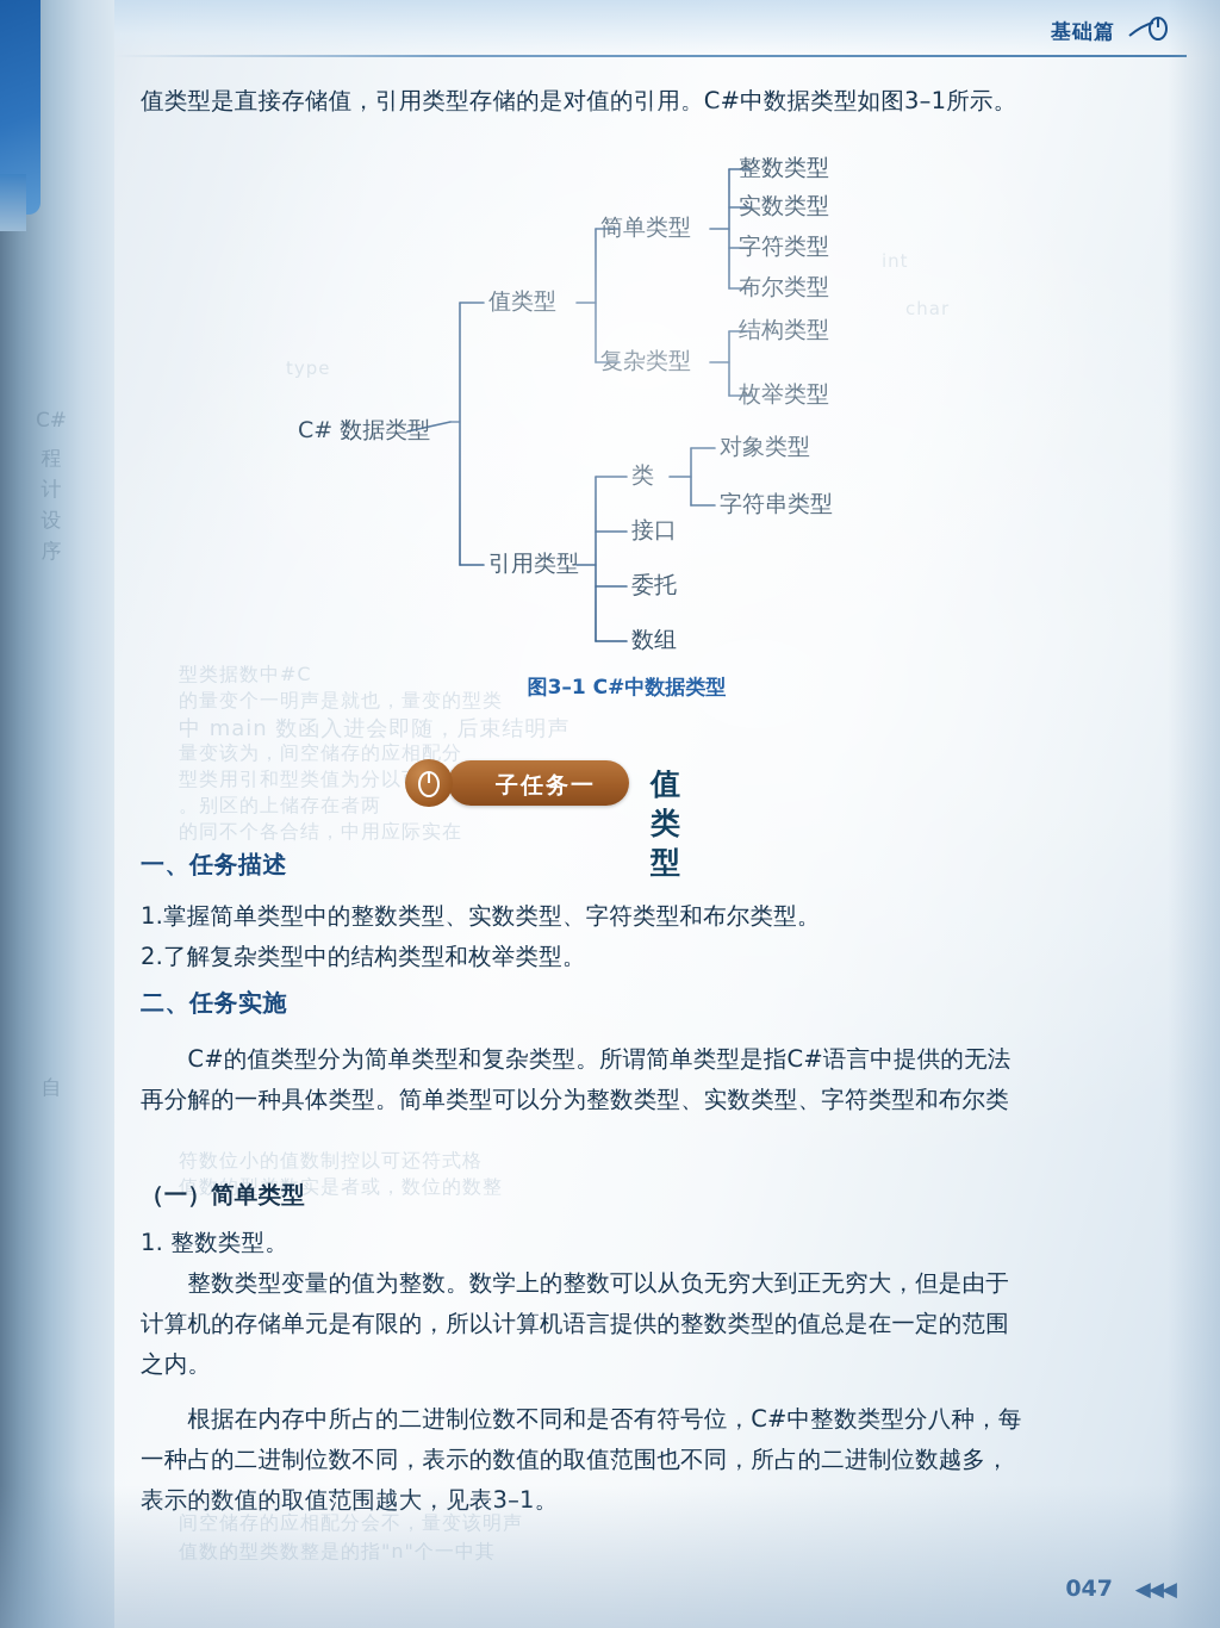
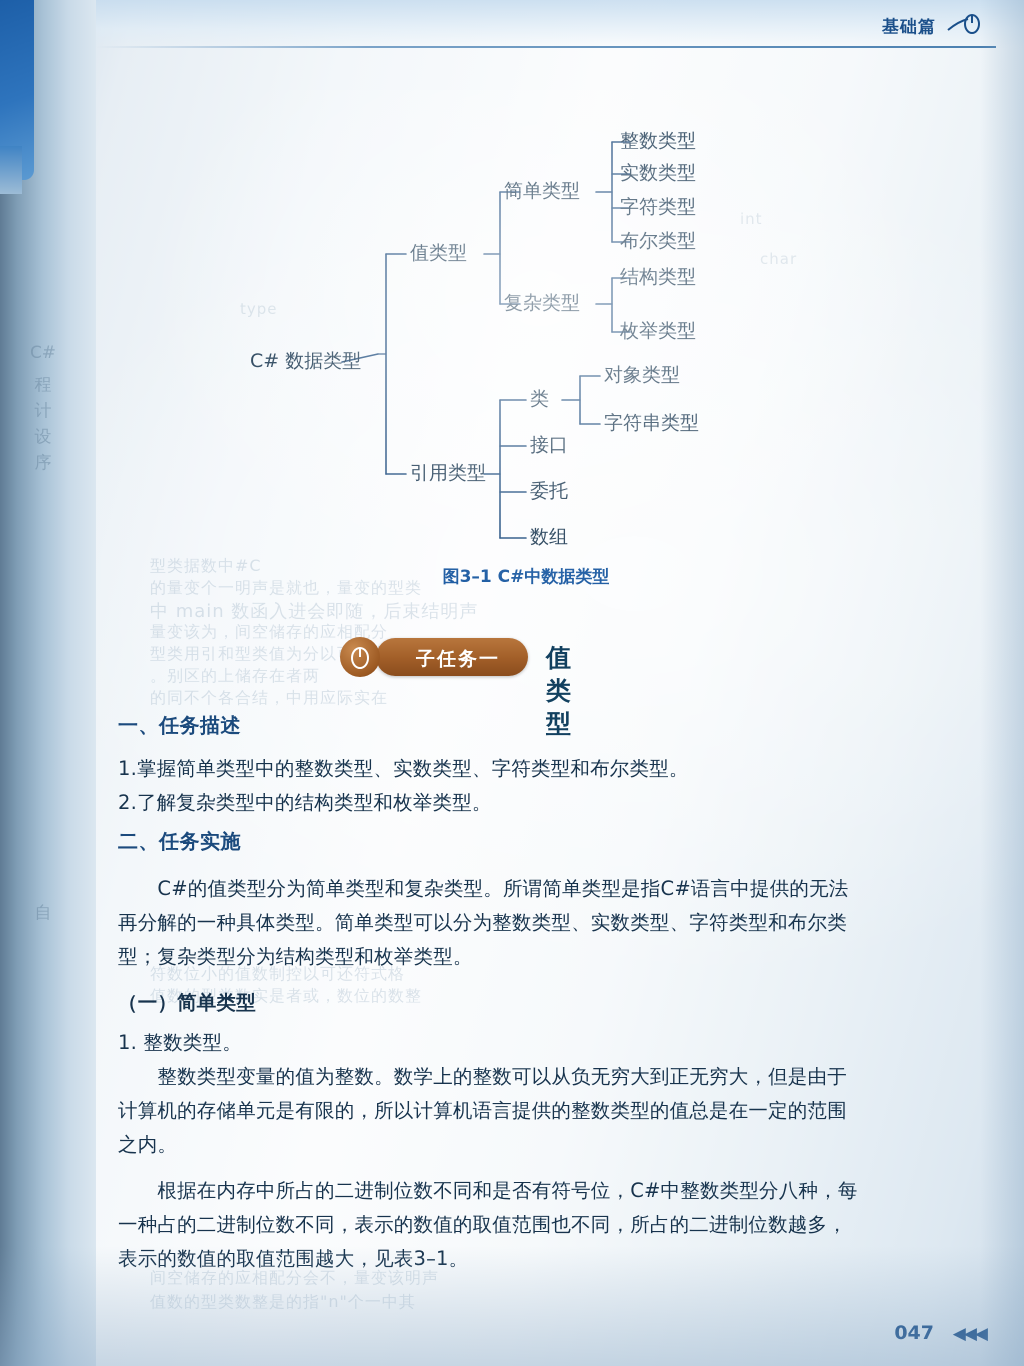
  C#
  程
  计
  设
  序
  自
  基础篇
  中 main 数函入进会即随，后束结明声
  量变该为，间空储存的应相配分
  。别区的上储存在者两
  的同不个各合结，中用应际实在
  符数位小的值数制控以可还符式格
  值数的型类数实是者或，数位的数整
- 值类型是直接存储值，引用类型存储的是对值的引用。C#中数据类型如图3–1所示。
  子任务一
  值类型
  一、任务描述
  1.掌握简单类型中的整数类型、实数类型、字符类型和布尔类型。
  2.了解复杂类型中的结构类型和枚举类型。
  二、任务实施
  C#的值类型分为简单类型和复杂类型。所谓简单类型是指C#语言中提供的无法
  再分解的一种具体类型。简单类型可以分为整数类型、实数类型、字符类型和布尔类
+ 型；复杂类型分为结构类型和枚举类型。
  （一）简单类型
  1. 整数类型。
  整数类型变量的值为整数。数学上的整数可以从负无穷大到正无穷大，但是由于
  计算机的存储单元是有限的，所以计算机语言提供的整数类型的值总是在一定的范围
  之内。
  根据在内存中所占的二进制位数不同和是否有符号位，C#中整数类型分八种，每
  一种占的二进制位数不同，表示的数值的取值范围也不同，所占的二进制位数越多，
